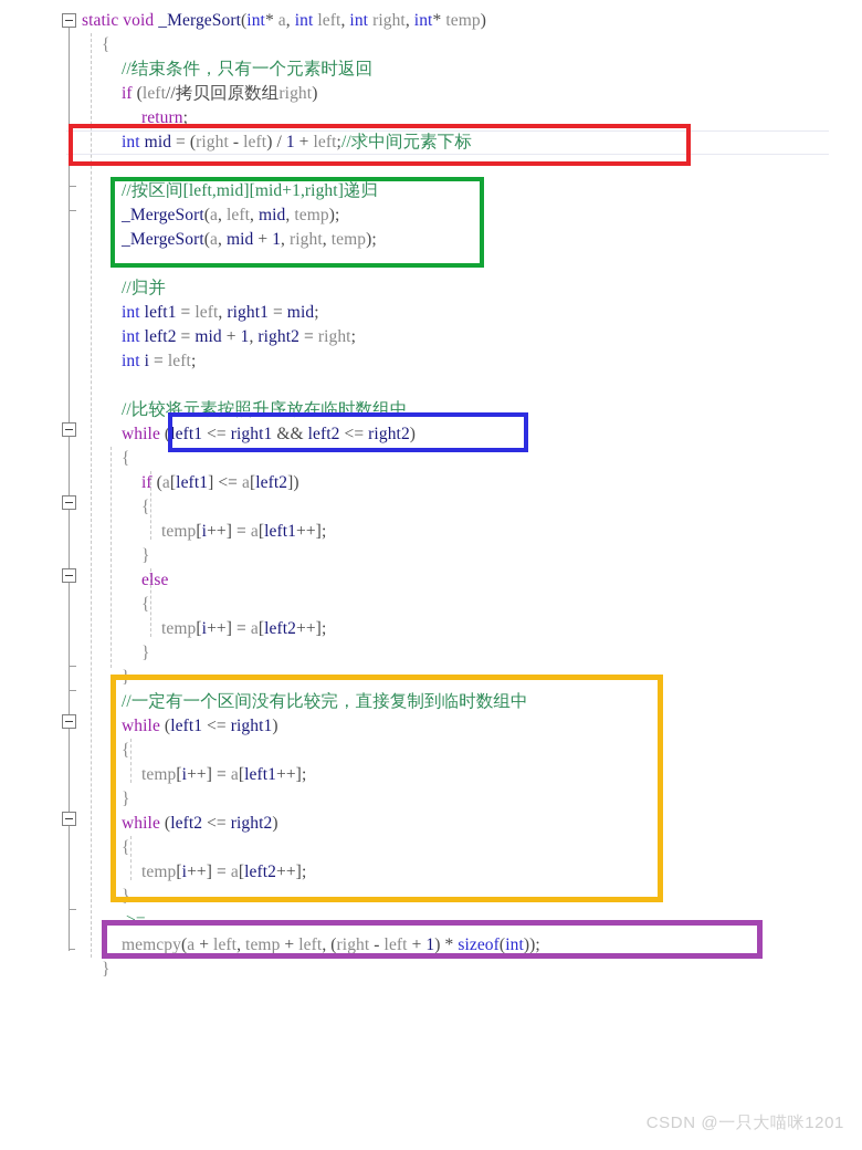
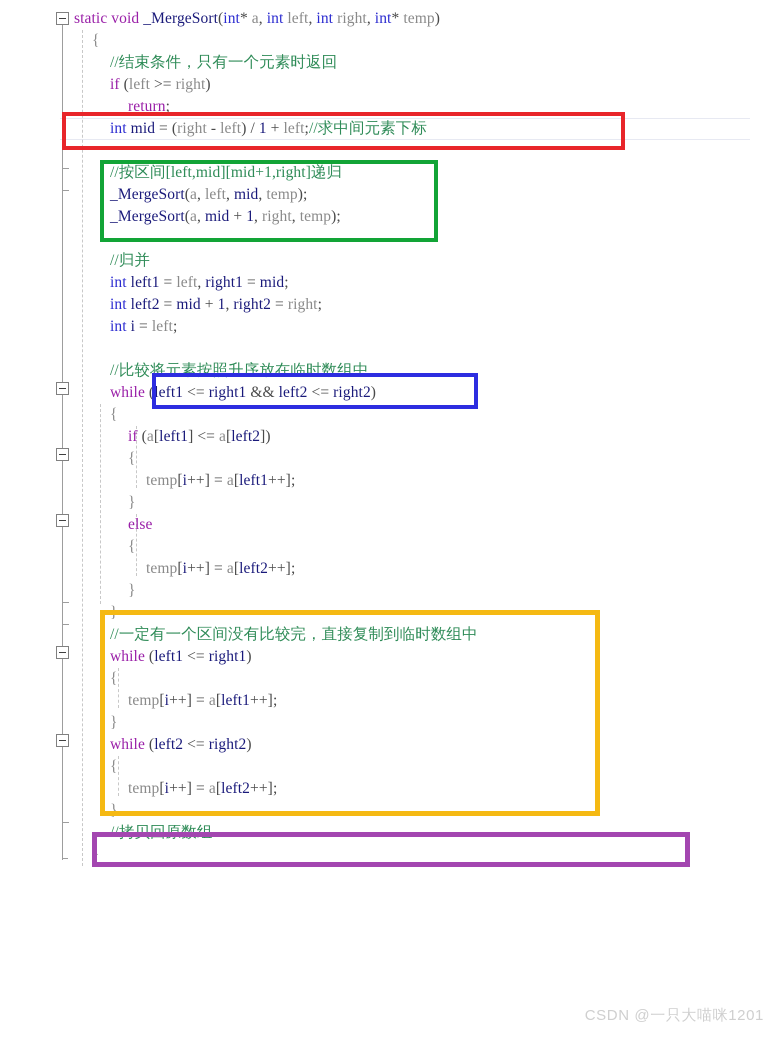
  static void _MergeSort(int* a, int left, int right, int* temp)
  {
  //结束条件，只有一个元素时返回
- if (left//拷贝回原数组right)
+ if (left >= right)
  return;
  int mid = (right - left) / 1 + left;//求中间元素下标
  //按区间[left,mid][mid+1,right]递归
  _MergeSort(a, left, mid, temp);
  _MergeSort(a, mid + 1, right, temp);
  //归并
  int left1 = left, right1 = mid;
  int left2 = mid + 1, right2 = right;
  int i = left;
  //比较将元素按照升序放在临时数组中
  while (left1 <= right1 && left2 <= right2)
  {
  if (a[left1] <= a[left2])
  {
  temp[i++] = a[left1++];
  }
  else
  {
  temp[i++] = a[left2++];
  }
  }
  //一定有一个区间没有比较完，直接复制到临时数组中
  while (left1 <= right1)
  {
  temp[i++] = a[left1++];
  }
  while (left2 <= right2)
  {
  temp[i++] = a[left2++];
  }
- >=
+ //拷贝回原数组
- memcpy(a + left, temp + left, (right - left + 1) * sizeof(int));
  }
  CSDN @一只大喵咪1201
